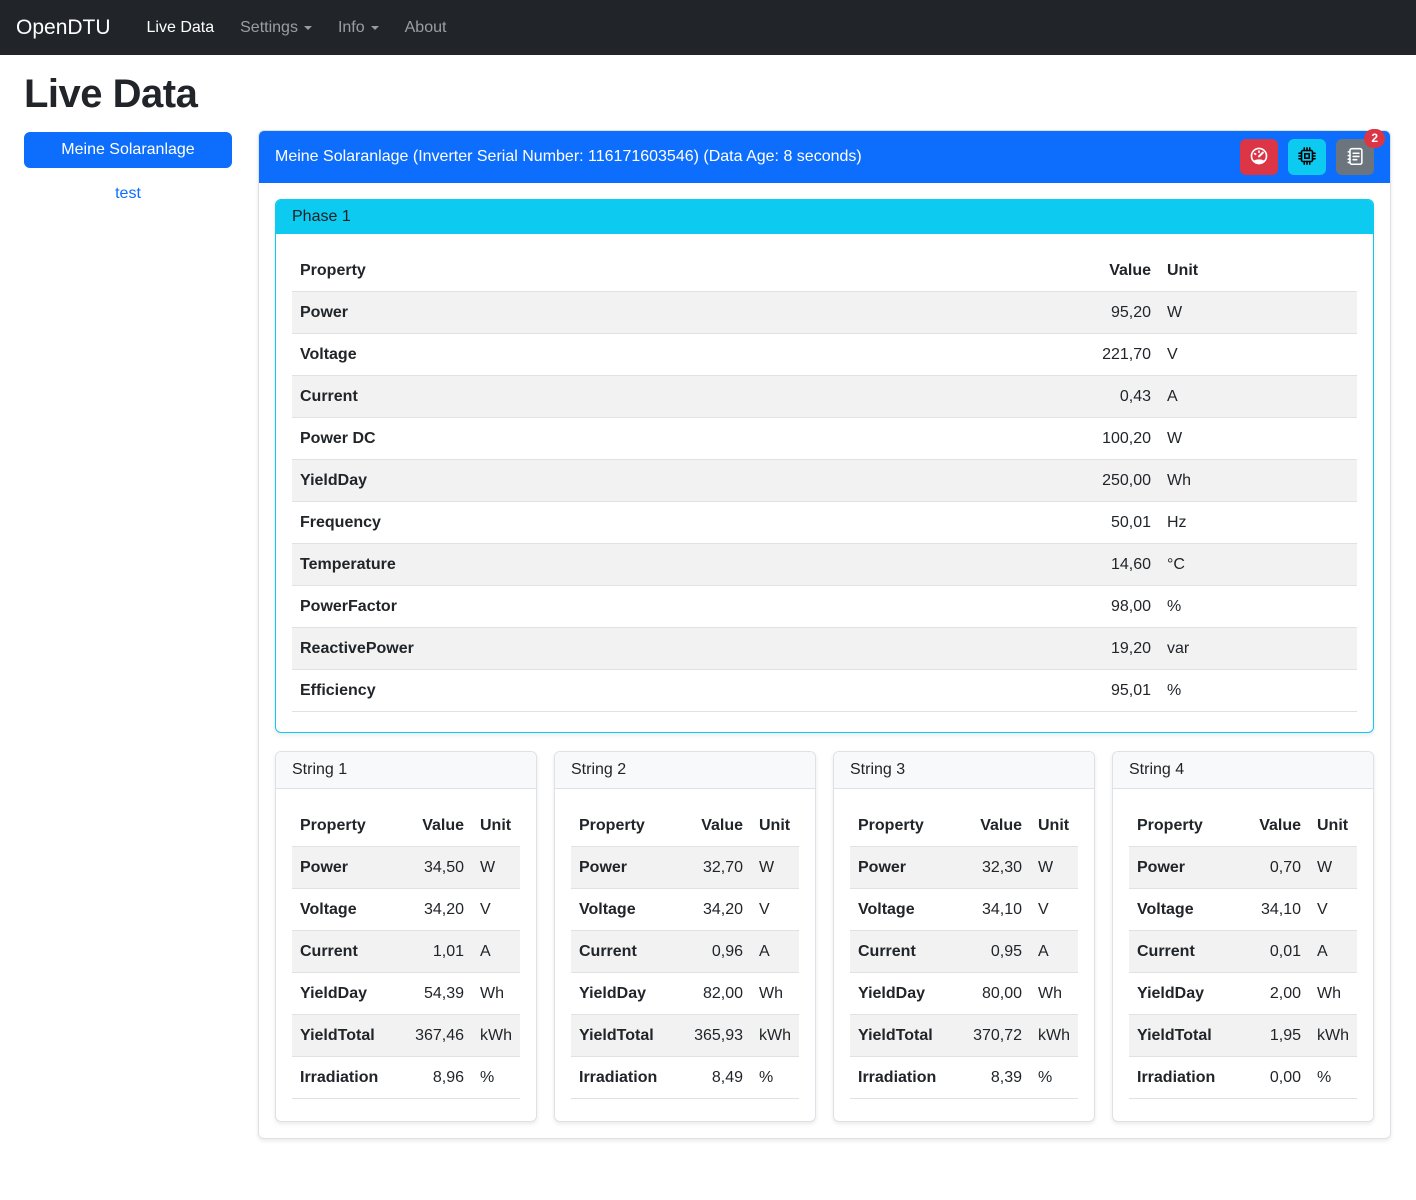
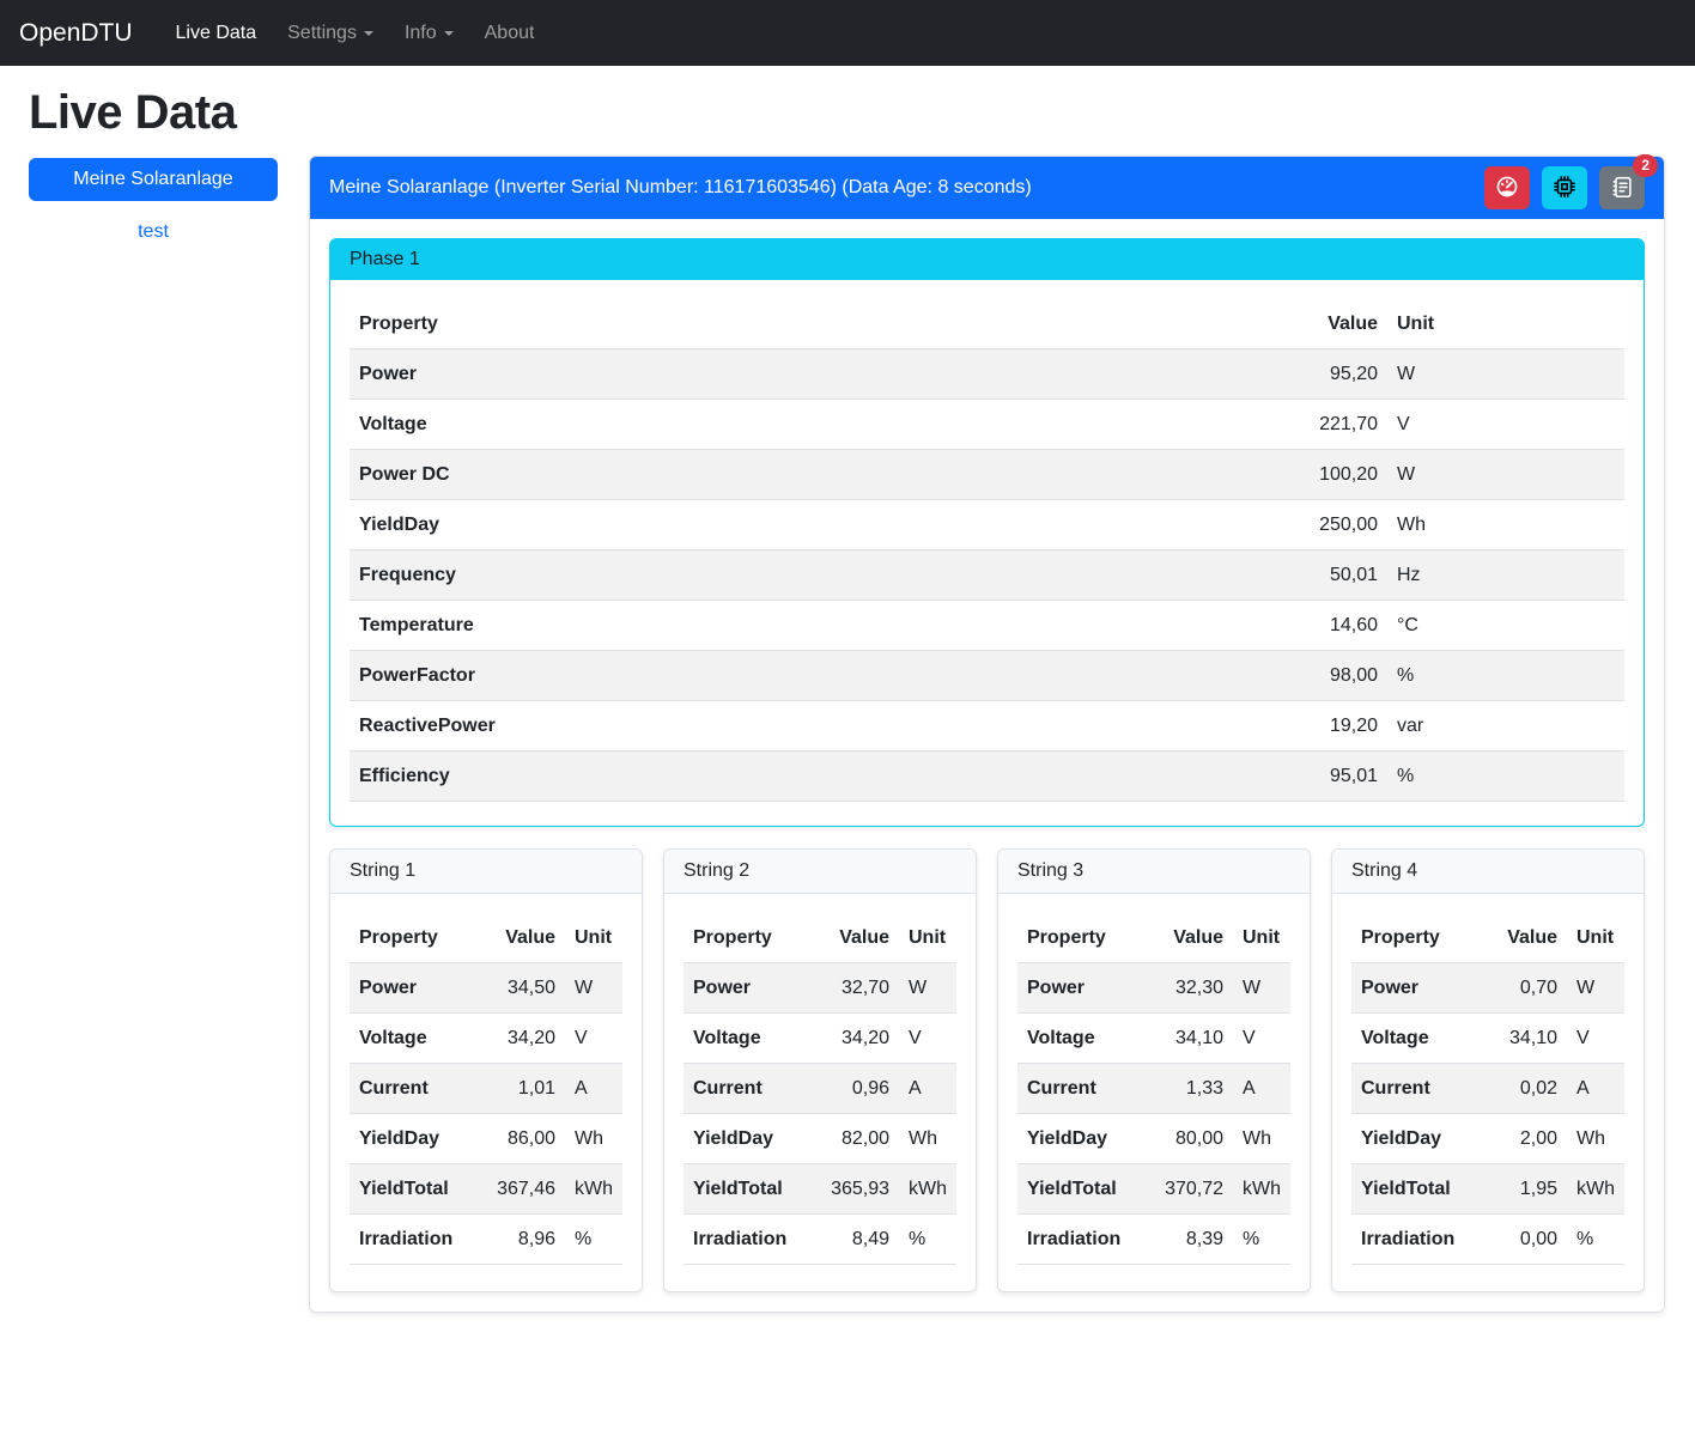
  OpenDTU
  Live Data
  Settings
  Info
  About
  Live Data
  Meine Solaranlage
  test
  Meine Solaranlage (Inverter Serial Number: 116171603546) (Data Age: 8 seconds)
  2
  Phase 1
  Property	Value	Unit
  Power	95,20	W
  Voltage	221,70	V
- Current	0,43	A
  Power DC	100,20	W
  YieldDay	250,00	Wh
  Frequency	50,01	Hz
  Temperature	14,60	°C
  PowerFactor	98,00	%
  ReactivePower	19,20	var
  Efficiency	95,01	%
  String 1
  Property	Value	Unit
  Power	34,50	W
  Voltage	34,20	V
  Current	1,01	A
- YieldDay	54,39	Wh
+ YieldDay	86,00	Wh
  YieldTotal	367,46	kWh
  Irradiation	8,96	%
  String 2
  Property	Value	Unit
  Power	32,70	W
  Voltage	34,20	V
  Current	0,96	A
  YieldDay	82,00	Wh
  YieldTotal	365,93	kWh
  Irradiation	8,49	%
  String 3
  Property	Value	Unit
  Power	32,30	W
  Voltage	34,10	V
- Current	0,95	A
+ Current	1,33	A
  YieldDay	80,00	Wh
  YieldTotal	370,72	kWh
  Irradiation	8,39	%
  String 4
  Property	Value	Unit
  Power	0,70	W
  Voltage	34,10	V
- Current	0,01	A
+ Current	0,02	A
  YieldDay	2,00	Wh
  YieldTotal	1,95	kWh
  Irradiation	0,00	%
